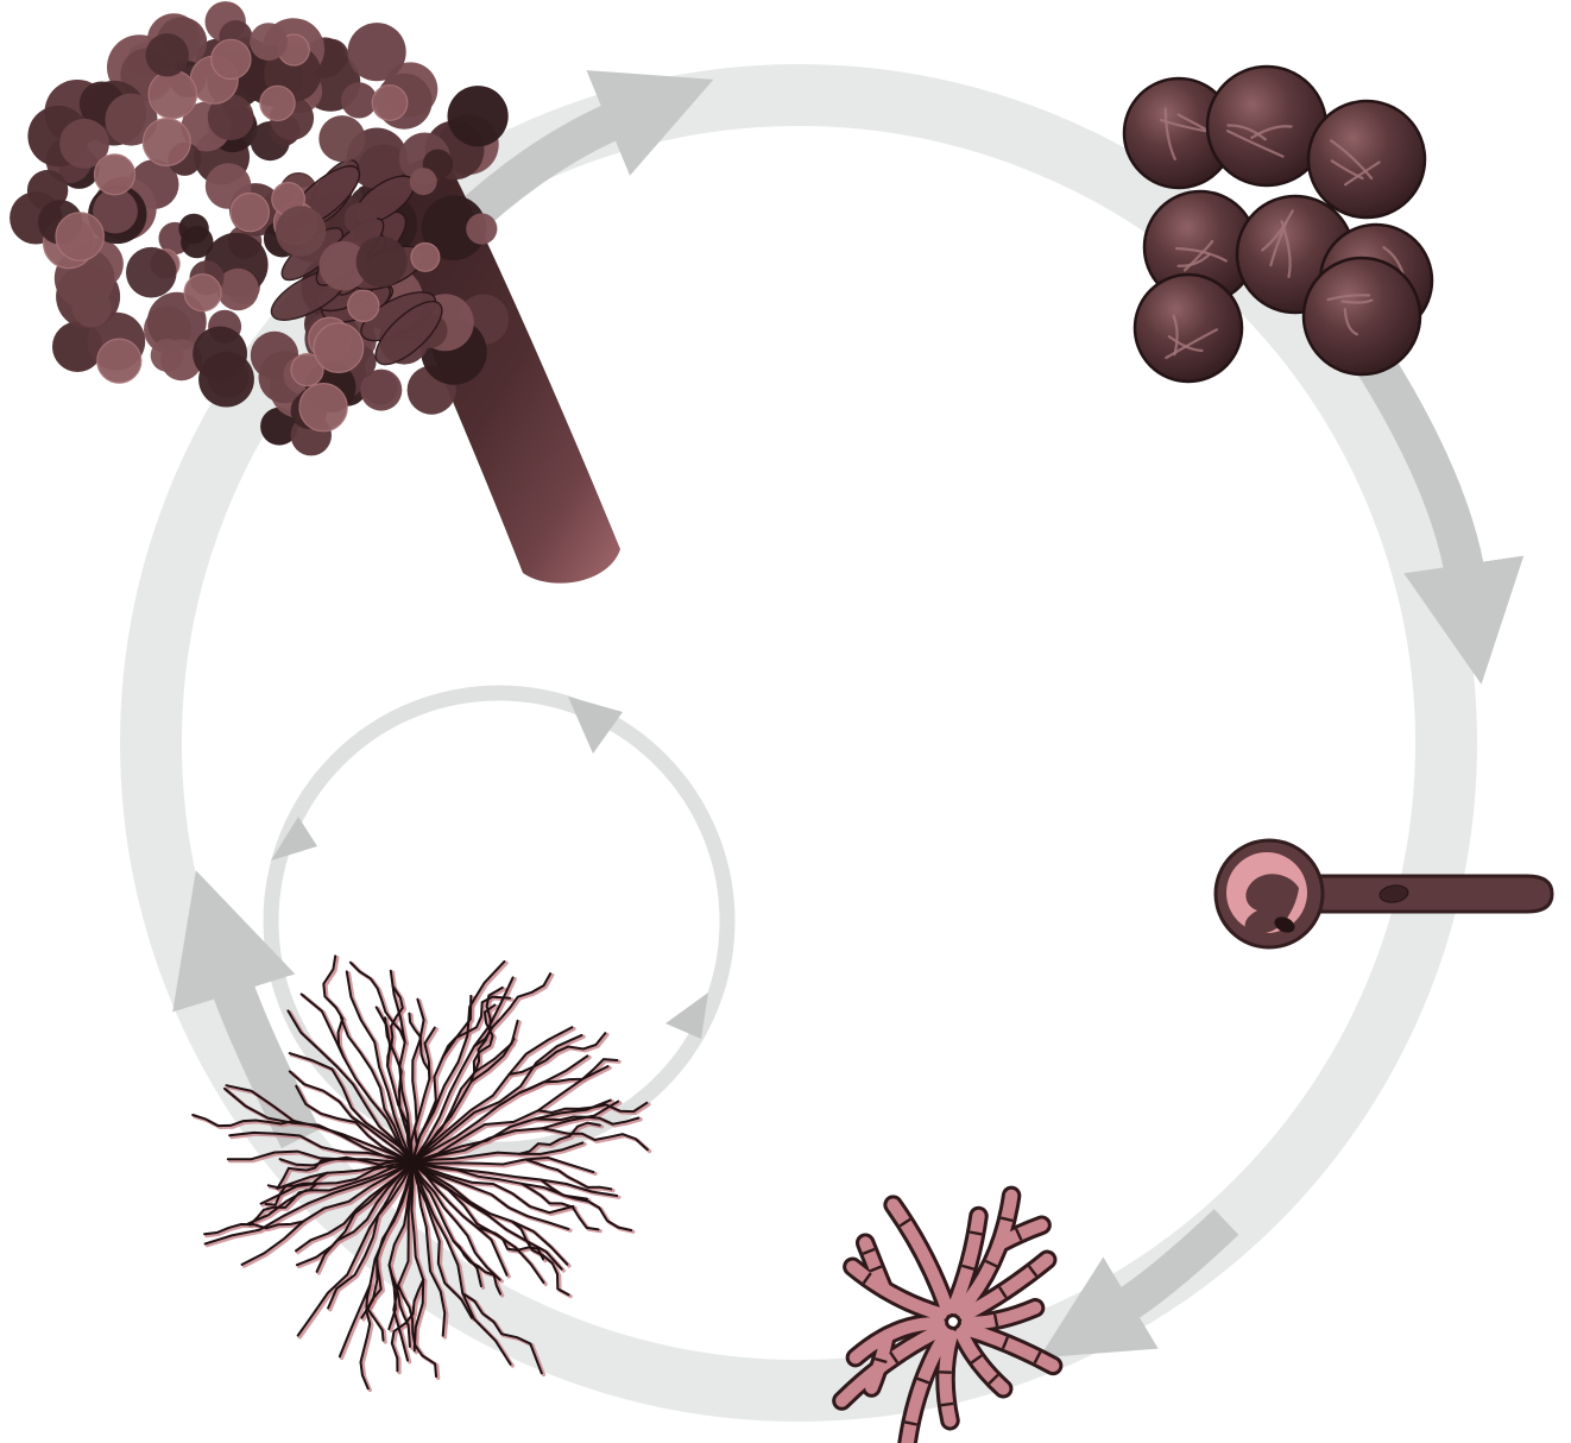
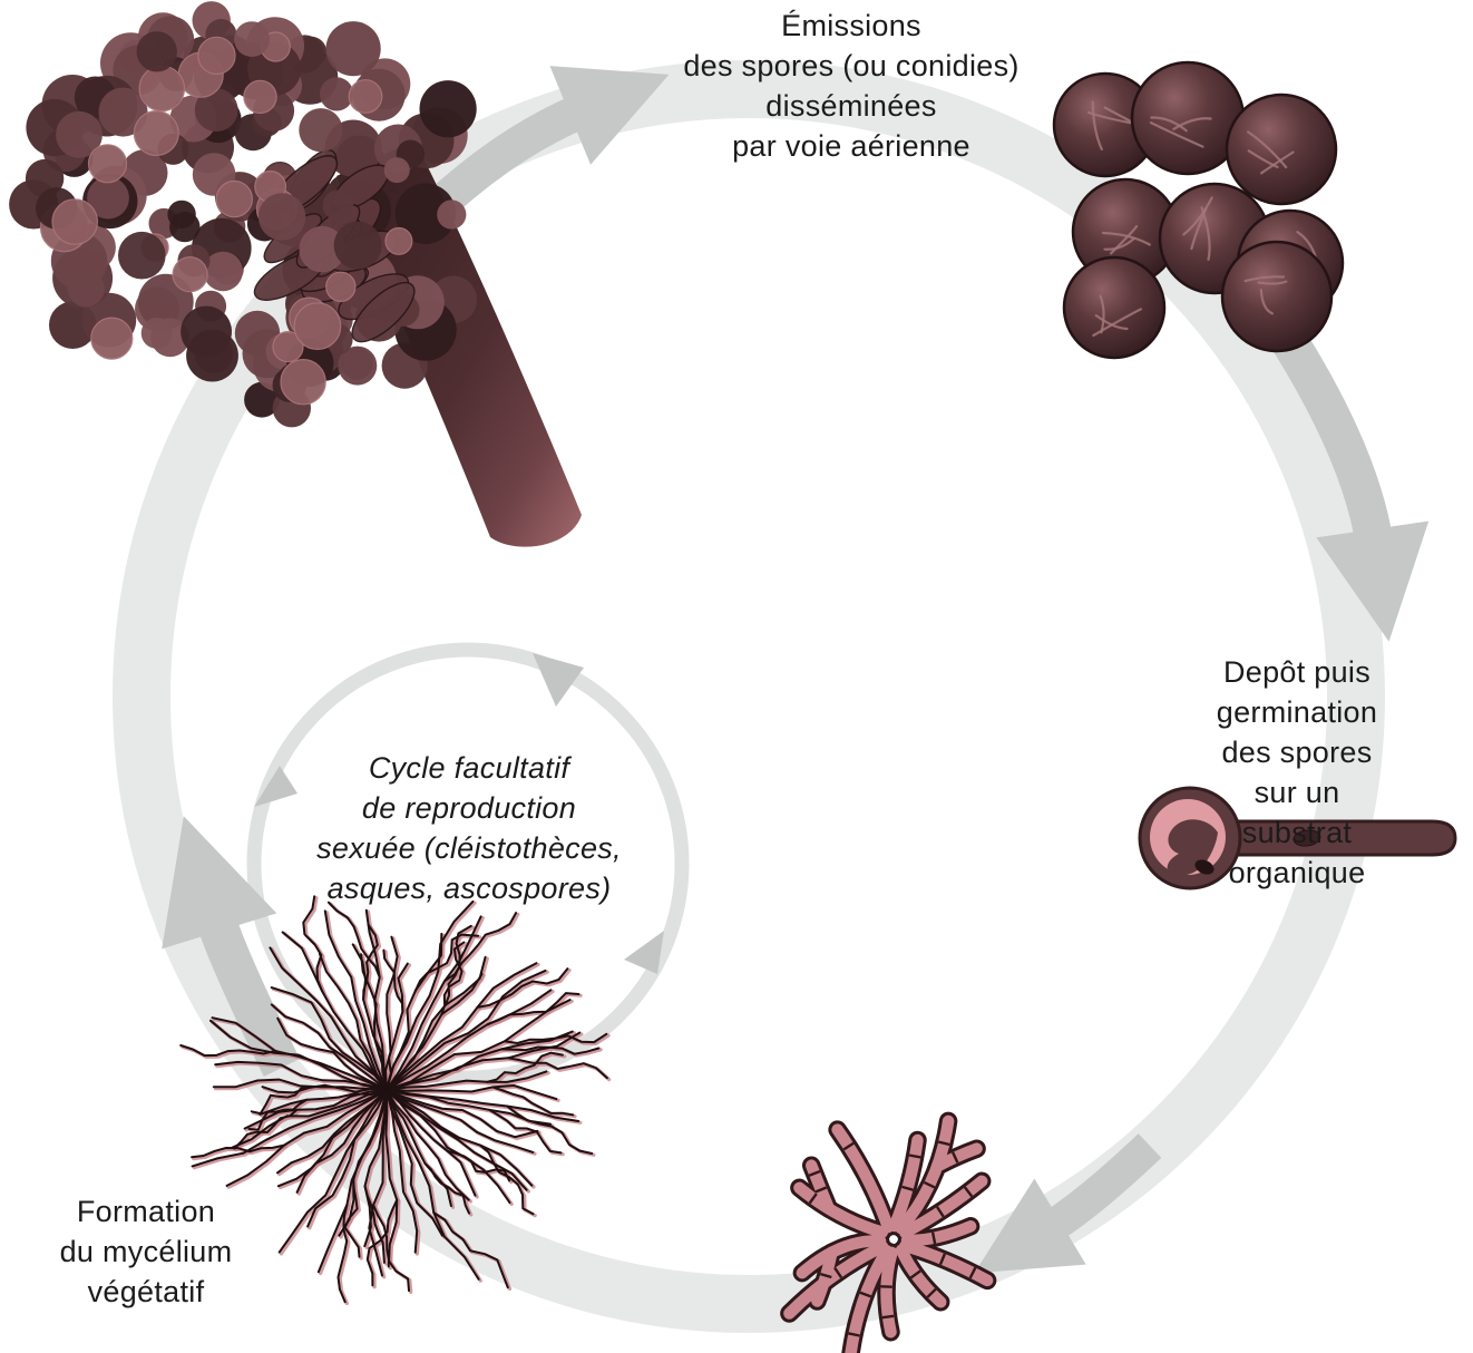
+ Émissions
+ des spores (ou conidies)
+ disséminées
+ par voie aérienne
+ Cycle facultatif
+ de reproduction
+ sexuée (cléistothèces,
+ asques, ascospores)
+ Depôt puis germination
+ des spores sur un
+ substrat organique
+ Formation
+ du mycélium
+ végétatif
